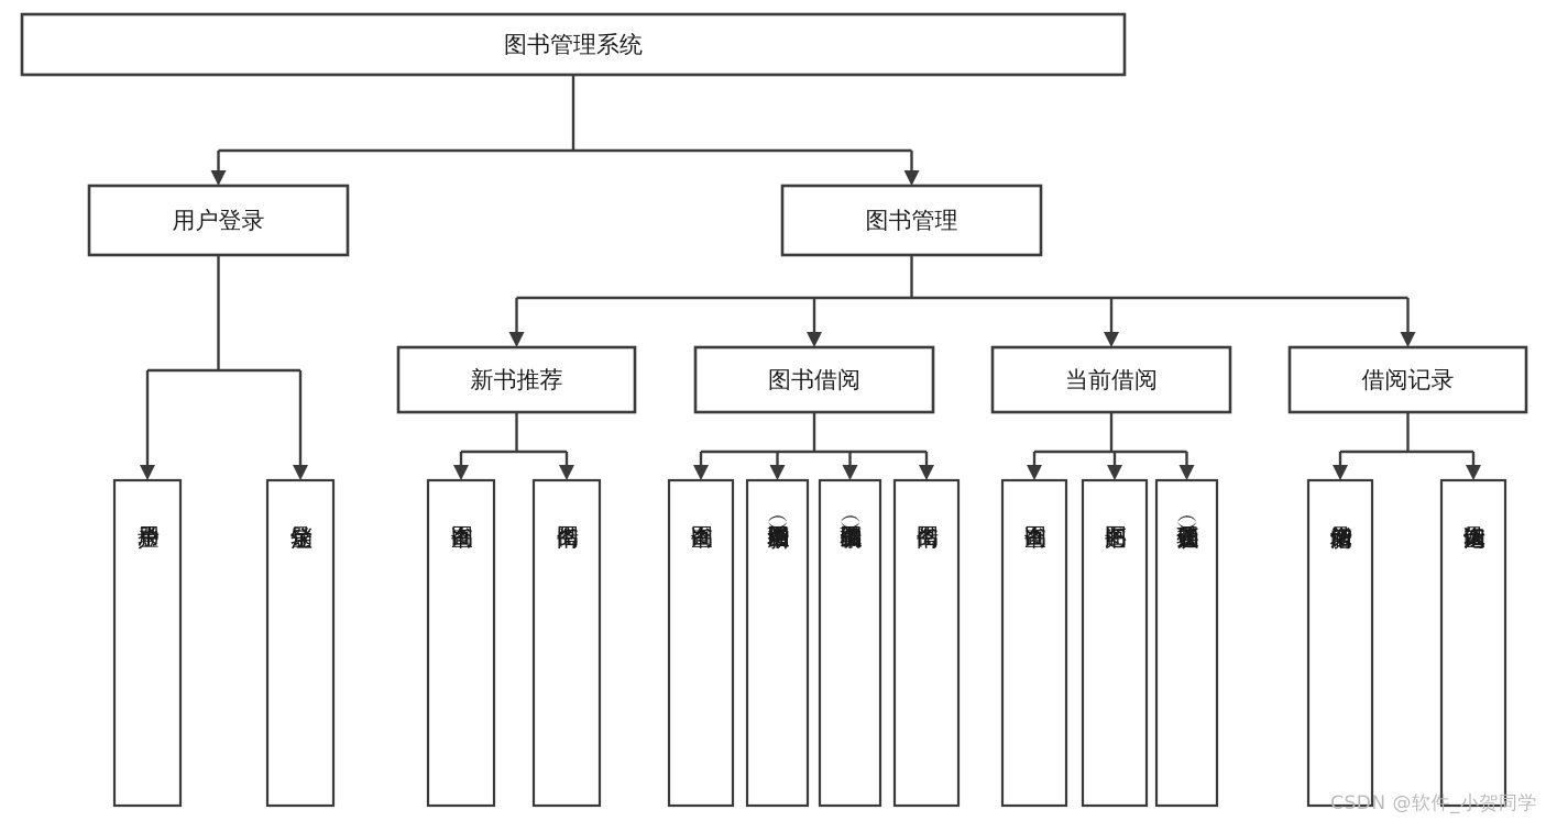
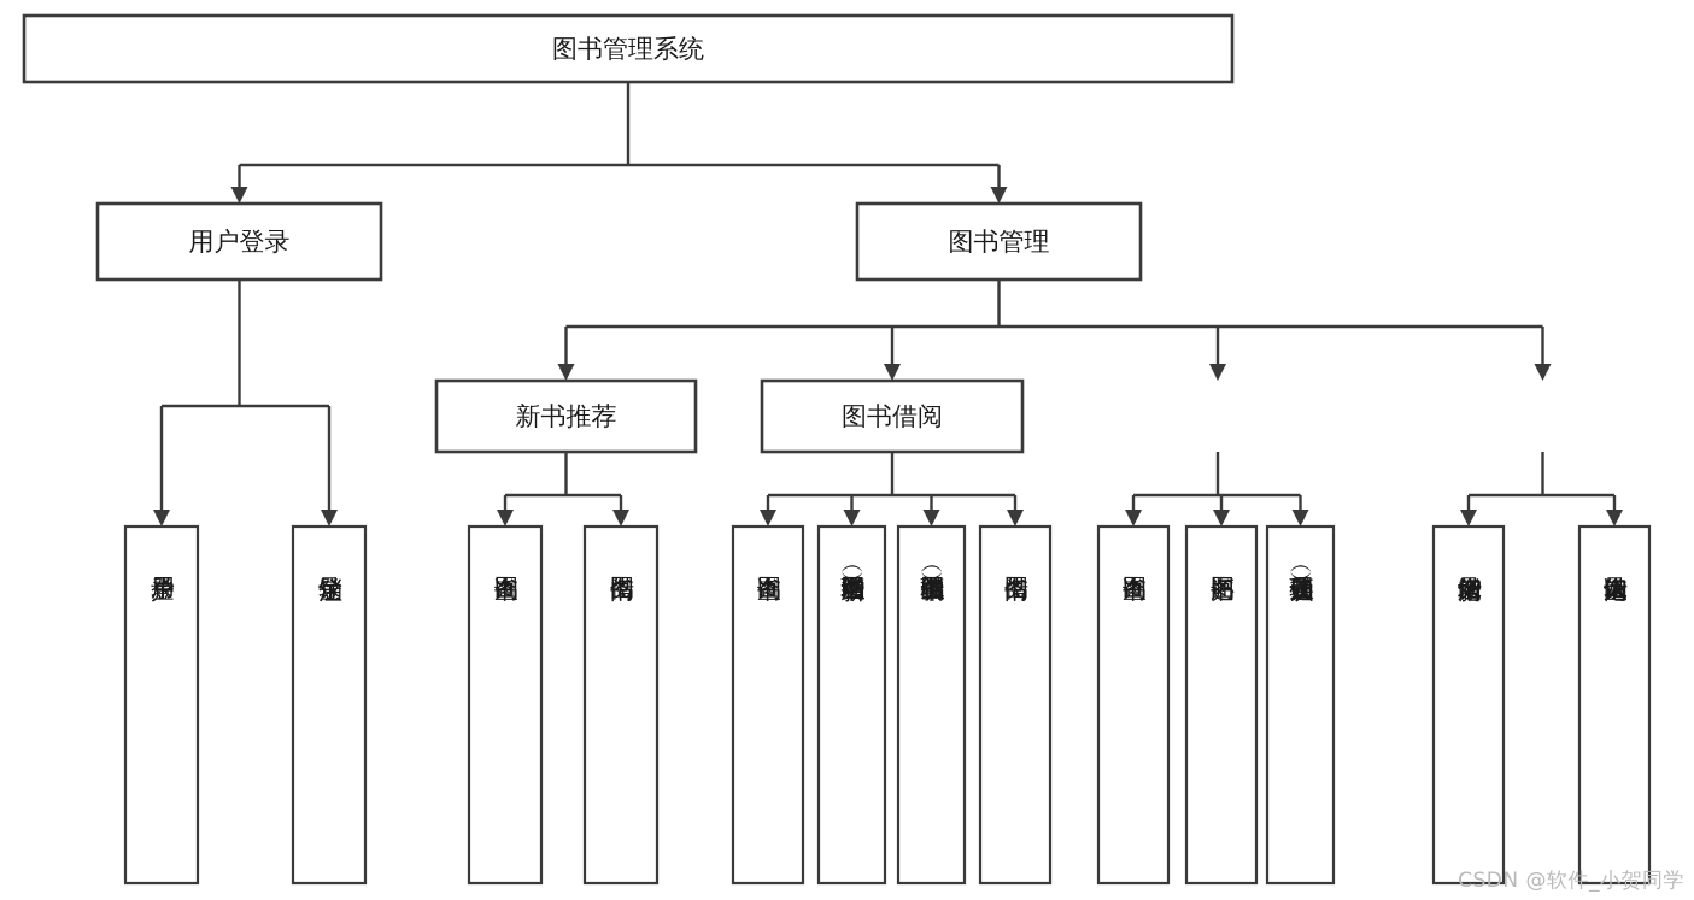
  图书管理系统
  用户登录
  图书管理
  新书推荐
  图书借阅
- 当前借阅
- 借阅记录
  CSDN @软件_小贺同学
